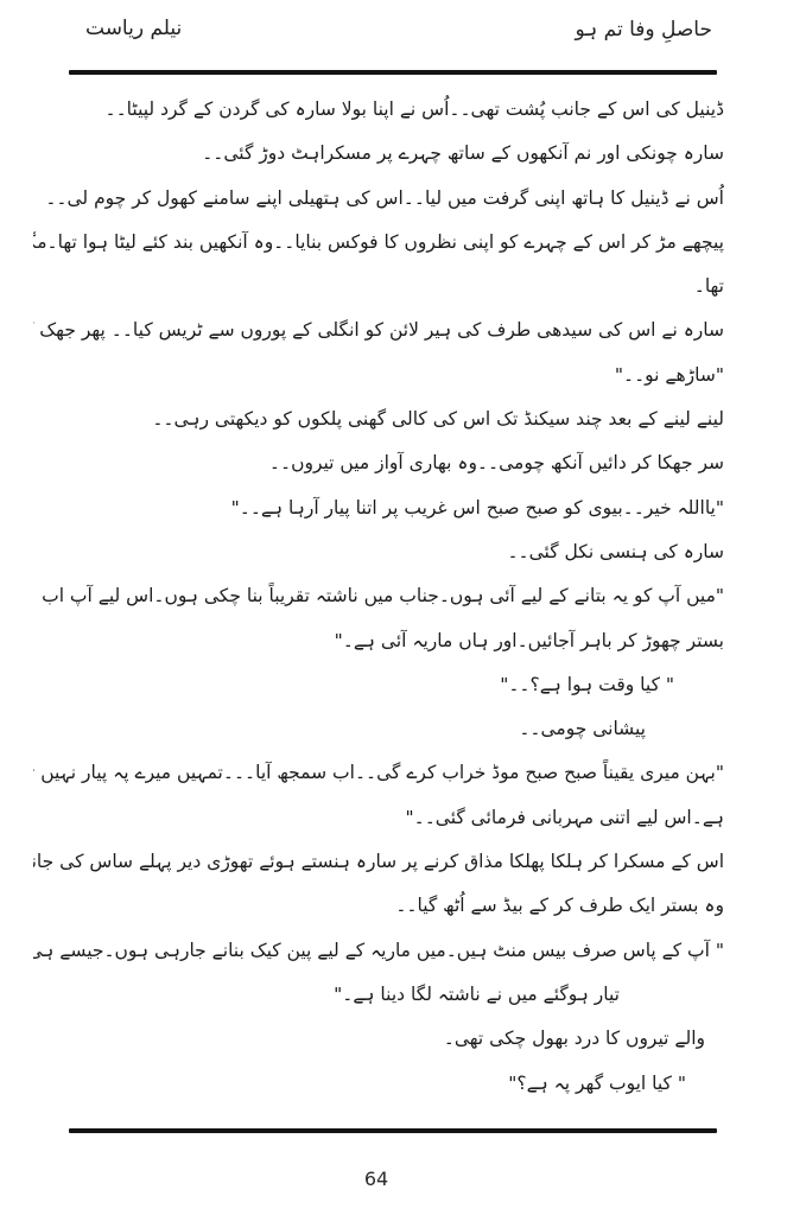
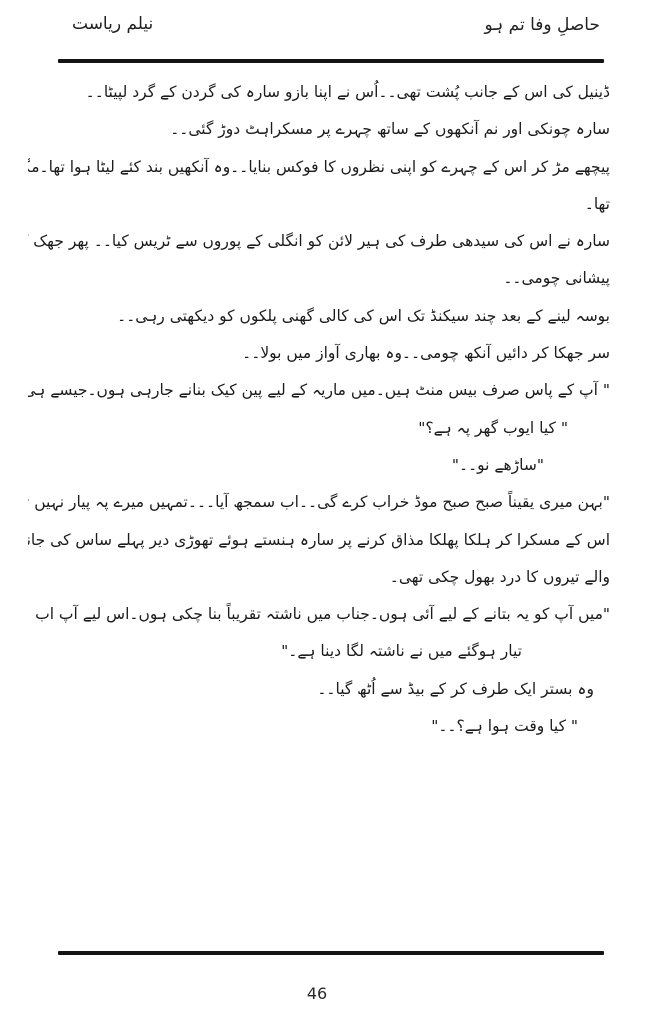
  حاصلِ وفا تم ہو
  نیلم ریاست
- ڈینیل کی اس کے جانب پُشت تھی۔۔اُس نے اپنا بولا سارہ کی گردن کے گرد لپیٹا۔۔
+ ڈینیل کی اس کے جانب پُشت تھی۔۔اُس نے اپنا بازو سارہ کی گردن کے گرد لپیٹا۔۔
  سارہ چونکی اور نم آنکھوں کے ساتھ چہرے پر مسکراہٹ دوڑ گئی۔۔
- اُس نے ڈینیل کا ہاتھ اپنی گرفت میں لیا۔۔اس کی ہتھیلی اپنے سامنے کھول کر چوم لی۔۔
  پیچھے مڑ کر اس کے چہرے کو اپنی نظروں کا فوکس بنایا۔۔وہ آنکھیں بند کئے لیٹا ہوا تھا۔م
  تھا۔
  سارہ نے اس کی سیدھی طرف کی ہیر لائن کو انگلی کے پوروں سے ٹریس کیا۔۔ پھر جھک
- "ساڑھے نو۔۔"
+ پیشانی چومی۔۔
- لینے لینے کے بعد چند سیکنڈ تک اس کی کالی گھنی پلکوں کو دیکھتی رہی۔۔
+ بوسہ لینے کے بعد چند سیکنڈ تک اس کی کالی گھنی پلکوں کو دیکھتی رہی۔۔
- سر جھکا کر دائیں آنکھ چومی۔۔وہ بھاری آواز میں تیروں۔۔
+ سر جھکا کر دائیں آنکھ چومی۔۔وہ بھاری آواز میں بولا۔۔
- "یااللہ خیر۔۔بیوی کو صبح صبح اس غریب پر اتنا پیار آرہا ہے۔۔"
- سارہ کی ہنسی نکل گئی۔۔
- "میں آپ کو یہ بتانے کے لیے آئی ہوں۔جناب میں ناشتہ تقریباً بنا چکی ہوں۔اس لیے آپ اب
+ " آپ کے پاس صرف بیس منٹ ہیں۔میں ماریہ کے لیے پین کیک بنانے جارہی ہوں۔جیسے ہی
- بستر چھوڑ کر باہر آجائیں۔اور ہاں ماریہ آئی ہے۔"
- " کیا وقت ہوا ہے؟۔۔"
+ " کیا ایوب گھر پہ ہے؟"
- پیشانی چومی۔۔
+ "ساڑھے نو۔۔"
  "بہن میری یقیناً صبح صبح موڈ خراب کرے گی۔۔اب سمجھ آیا۔۔۔تمہیں میرے پہ پیار نہیں ت
- ہے۔اس لیے اتنی مہربانی فرمائی گئی۔۔"
  اس کے مسکرا کر ہلکا پھلکا مذاق کرنے پر سارہ ہنستے ہوئے تھوڑی دیر پہلے ساس کی جان
- وہ بستر ایک طرف کر کے بیڈ سے اُٹھ گیا۔۔
+ والے تیروں کا درد بھول چکی تھی۔
- " آپ کے پاس صرف بیس منٹ ہیں۔میں ماریہ کے لیے پین کیک بنانے جارہی ہوں۔جیسے ہی
+ "میں آپ کو یہ بتانے کے لیے آئی ہوں۔جناب میں ناشتہ تقریباً بنا چکی ہوں۔اس لیے آپ اب
  تیار ہوگئے میں نے ناشتہ لگا دینا ہے۔"
- والے تیروں کا درد بھول چکی تھی۔
+ وہ بستر ایک طرف کر کے بیڈ سے اُٹھ گیا۔۔
- " کیا ایوب گھر پہ ہے؟"
+ " کیا وقت ہوا ہے؟۔۔"
- 64
+ 46
